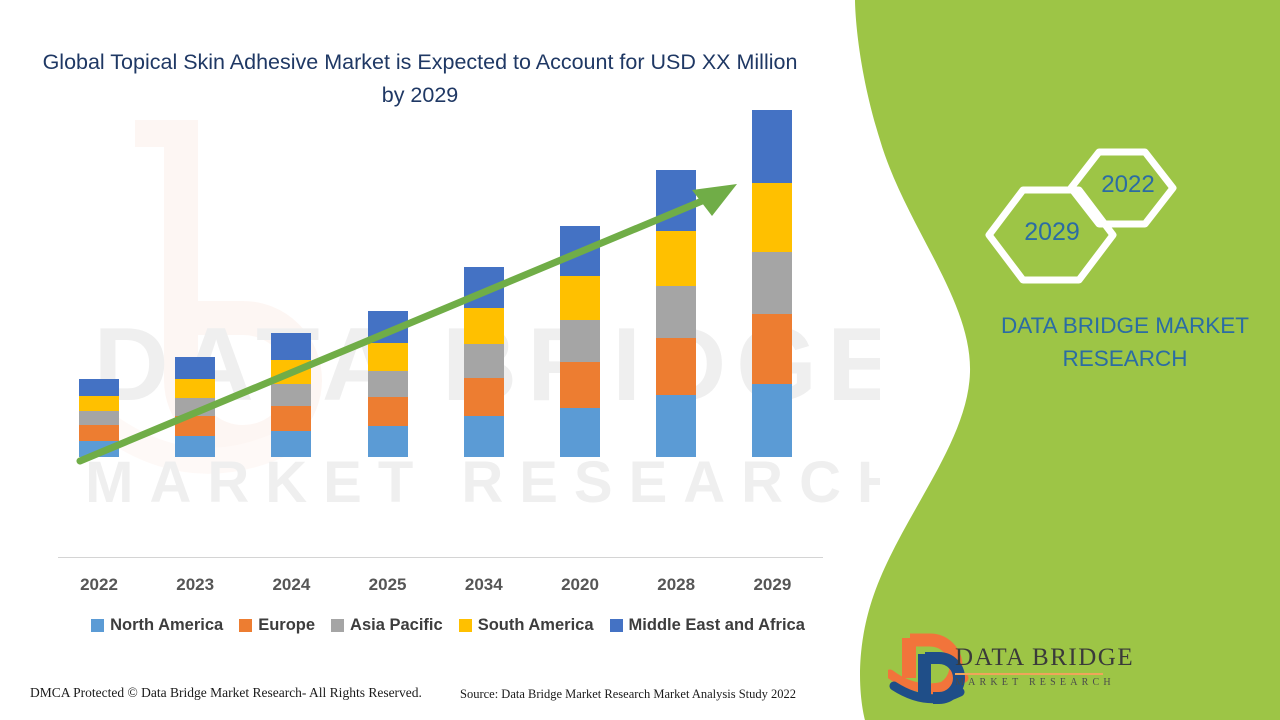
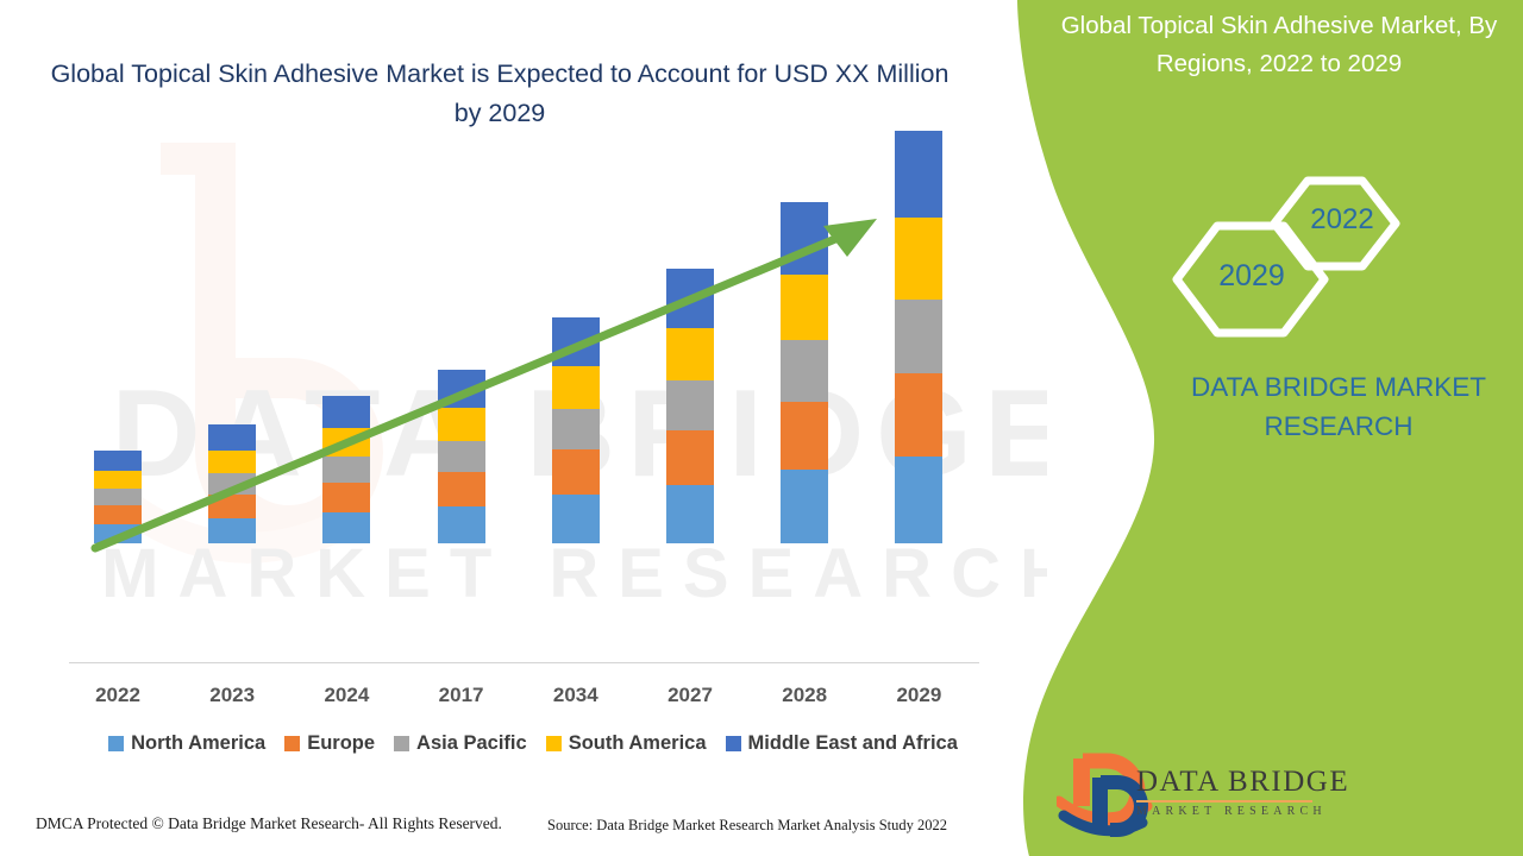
  MARKET RESEARC
  Global Topical Skin Adhesive Market is Expected to Account for USD XX Million by 2029
  2022
  2023
  2024
- 2025
+ 2017
  2034
- 2020
+ 2027
  2028
  2029
  North America
  Europe
  Asia Pacific
  South America
  Middle East and Africa
  DMCA Protected © Data Bridge Market Research- All Rights Reserved.
  Source: Data Bridge Market Research Market Analysis Study 2022
+ Global Topical Skin Adhesive Market, By Regions, 2022 to 2029
  2022
  2029
  DATA BRIDGE MARKET
  RESEARCH
  DATA BRIDGE
  MARKET RESEARCH
